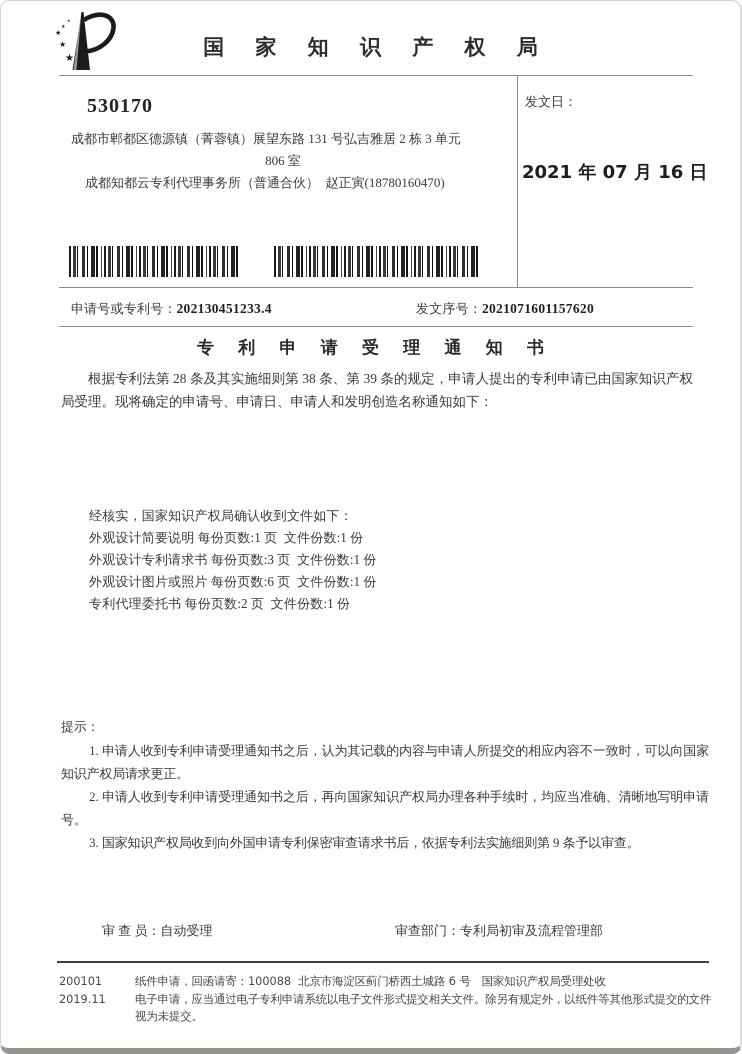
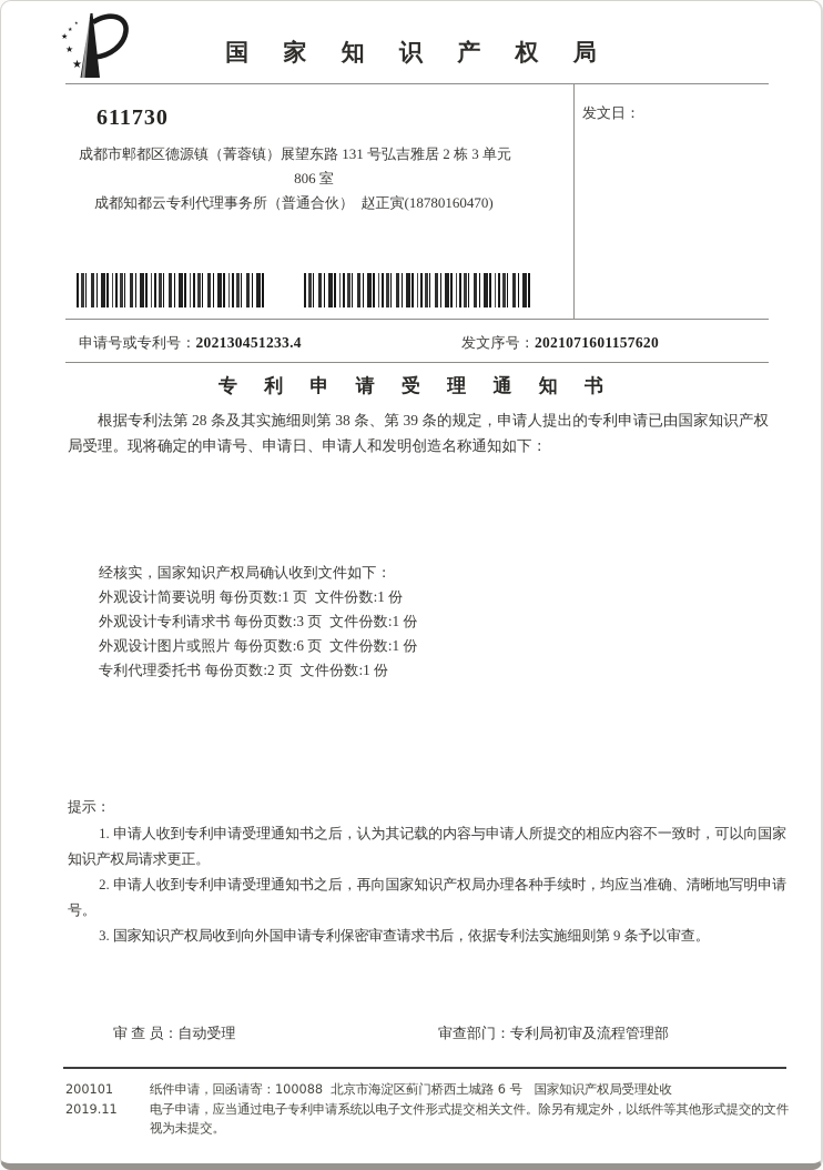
  ★
  ★
  ★
  国 家 知 识 产 权 局
- 530170
+ 611730
  成都市郫都区德源镇（菁蓉镇）展望东路 131 号弘吉雅居 2 栋 3 单元
  806 室
  成都知都云专利代理事务所（普通合伙） 赵正寅(18780160470)
  发文日：
- 2021 年 07 月 16 日
  申请号或专利号：202130451233.4
  发文序号：2021071601157620
  专 利 申 请 受 理 通 知 书
  根据专利法第 28 条及其实施细则第 38 条、第 39 条的规定，申请人提出的专利申请已由国家知识产权局受理。现将确定的申请号、申请日、申请人和发明创造名称通知如下：
  经核实，国家知识产权局确认收到文件如下：
  外观设计简要说明 每份页数:1 页 文件份数:1 份
  外观设计专利请求书 每份页数:3 页 文件份数:1 份
  外观设计图片或照片 每份页数:6 页 文件份数:1 份
  专利代理委托书 每份页数:2 页 文件份数:1 份
  提示：
  1. 申请人收到专利申请受理通知书之后，认为其记载的内容与申请人所提交的相应内容不一致时，可以向国家知识产权局请求更正。
  2. 申请人收到专利申请受理通知书之后，再向国家知识产权局办理各种手续时，均应当准确、清晰地写明申请号。
  3. 国家知识产权局收到向外国申请专利保密审查请求书后，依据专利法实施细则第 9 条予以审查。
  审 查 员：自动受理
  审查部门：专利局初审及流程管理部
  200101
  2019.11
  纸件申请，回函请寄：100088 北京市海淀区蓟门桥西土城路 6 号 国家知识产权局受理处收
  电子申请，应当通过电子专利申请系统以电子文件形式提交相关文件。除另有规定外，以纸件等其他形式提交的文件视为未提交。
